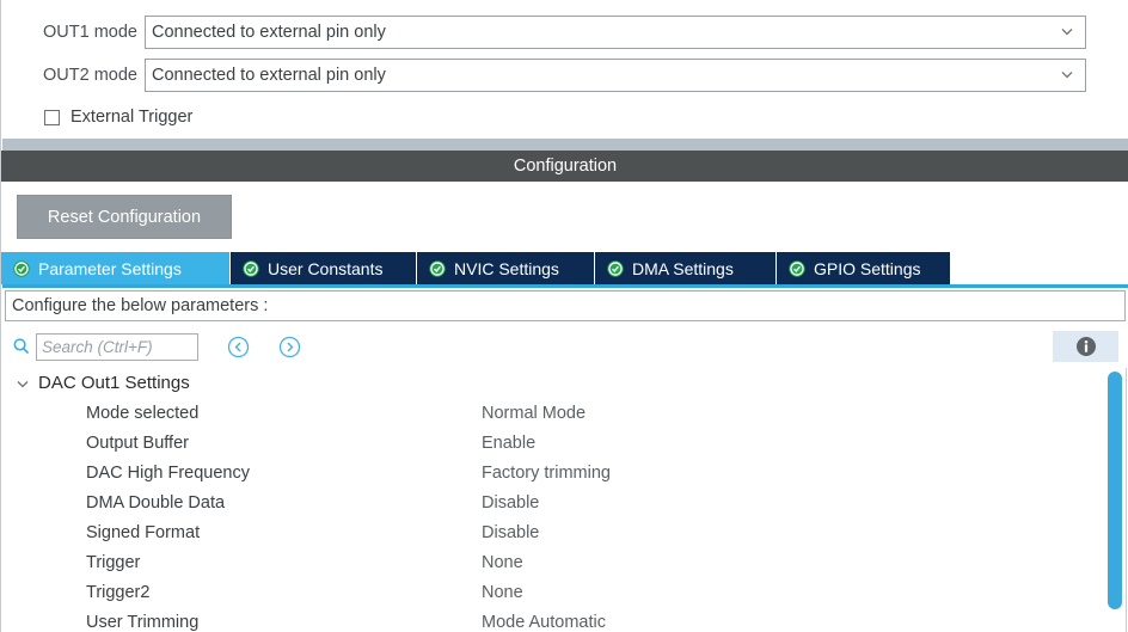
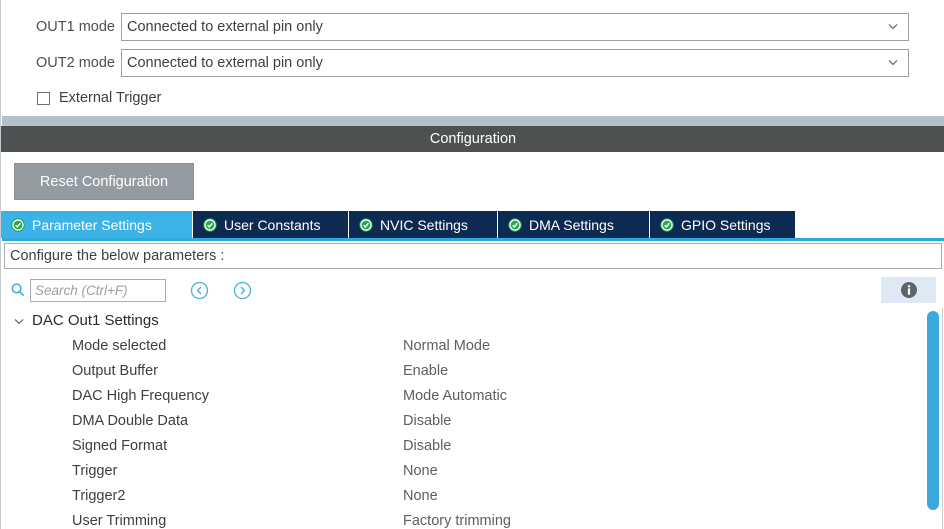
  OUT1 mode
  Connected to external pin only
  OUT2 mode
  Connected to external pin only
  External Trigger
  Configuration
  Reset Configuration
  Parameter Settings
  User Constants
  NVIC Settings
  DMA Settings
  GPIO Settings
  Configure the below parameters :
  Search (Ctrl+F)
  DAC Out1 Settings
  Mode selected
  Normal Mode
  Output Buffer
  Enable
  DAC High Frequency
- Factory trimming
+ Mode Automatic
  DMA Double Data
  Disable
  Signed Format
  Disable
  Trigger
  None
  Trigger2
  None
  User Trimming
- Mode Automatic
+ Factory trimming
